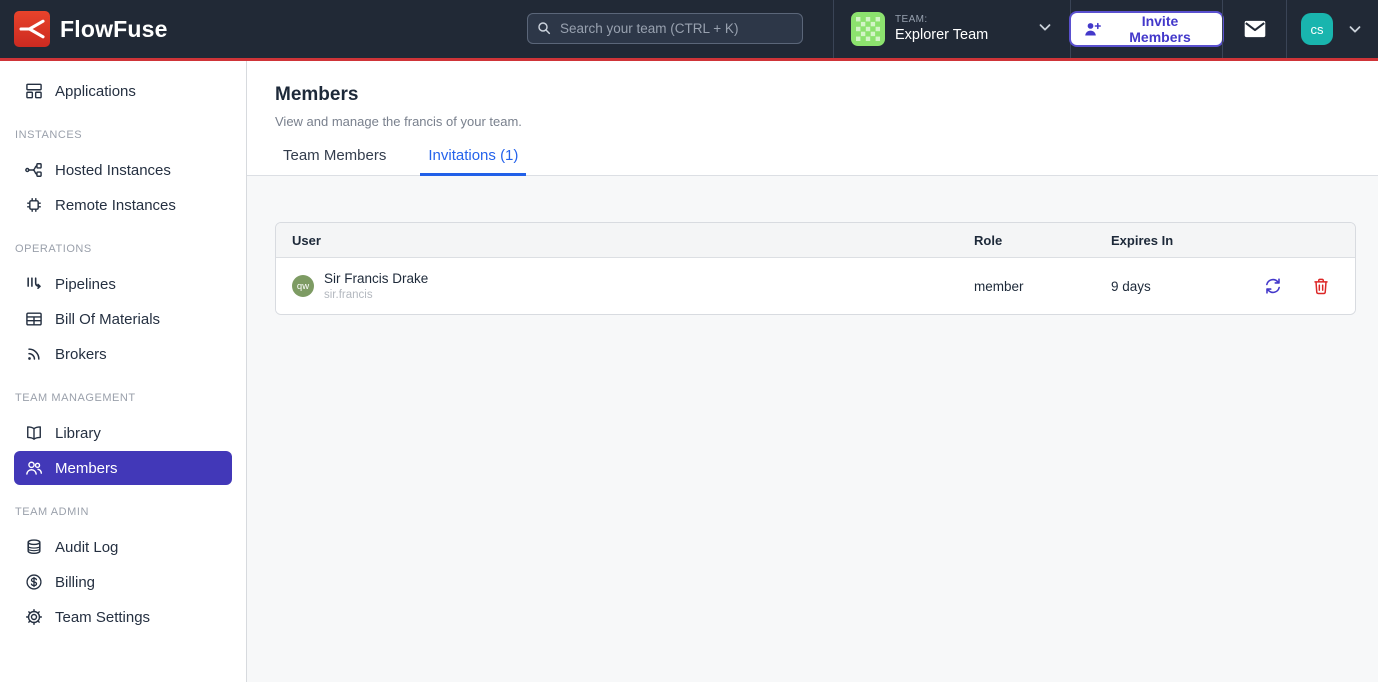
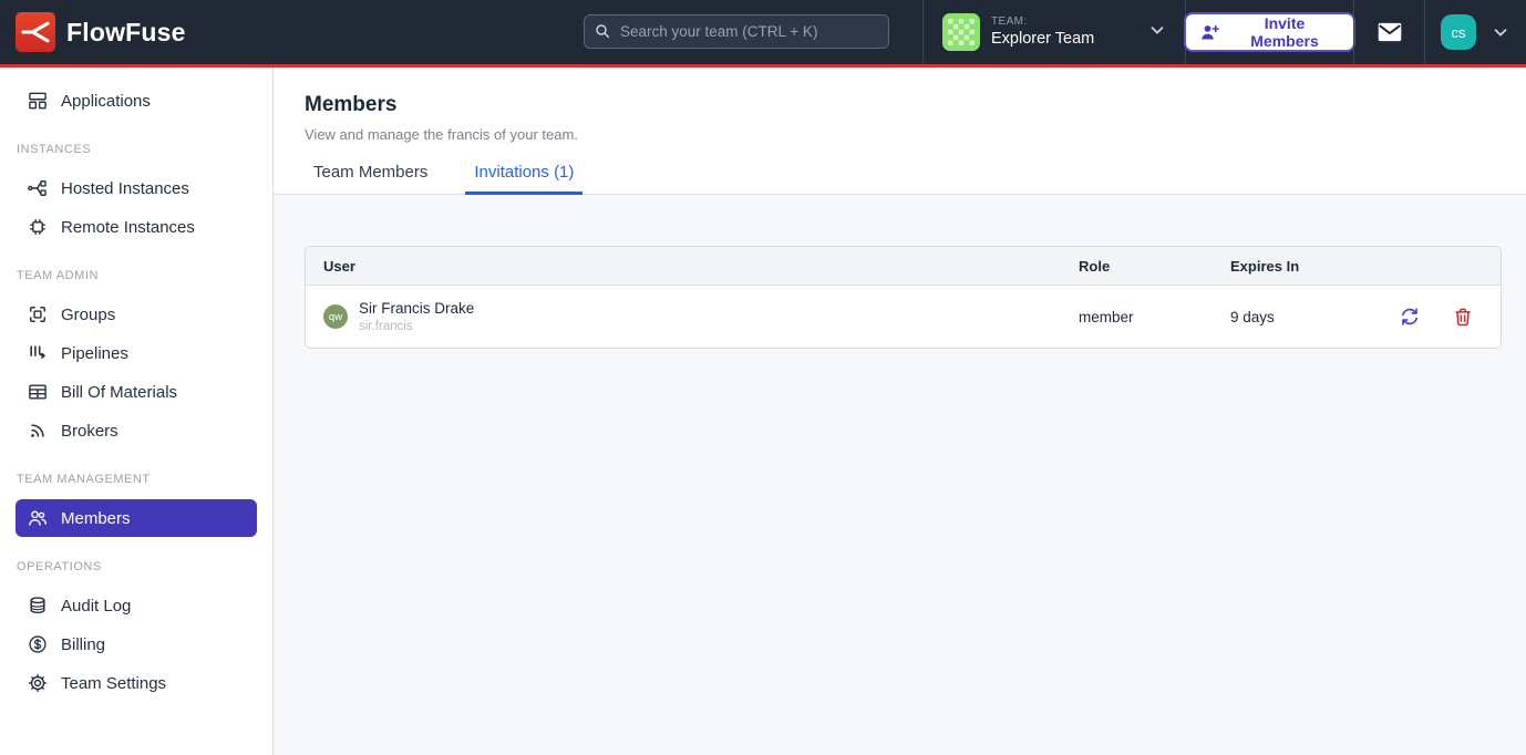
  FlowFuse
  Search your team (CTRL + K)
  TEAM:
  Explorer Team
  Invite Members
  cs
  Applications
  INSTANCES
  Hosted Instances
  Remote Instances
- OPERATIONS
+ TEAM ADMIN
+ Groups
  Pipelines
  Bill Of Materials
  Brokers
  TEAM MANAGEMENT
- Library
  Members
- TEAM ADMIN
+ OPERATIONS
  Audit Log
  Billing
  Team Settings
  Members
  View and manage the francis of your team.
  Team Members
  Invitations (1)
  User
  Role
  Expires In
  qw
  Sir Francis Drake
  sir.francis
  member
  9 days
